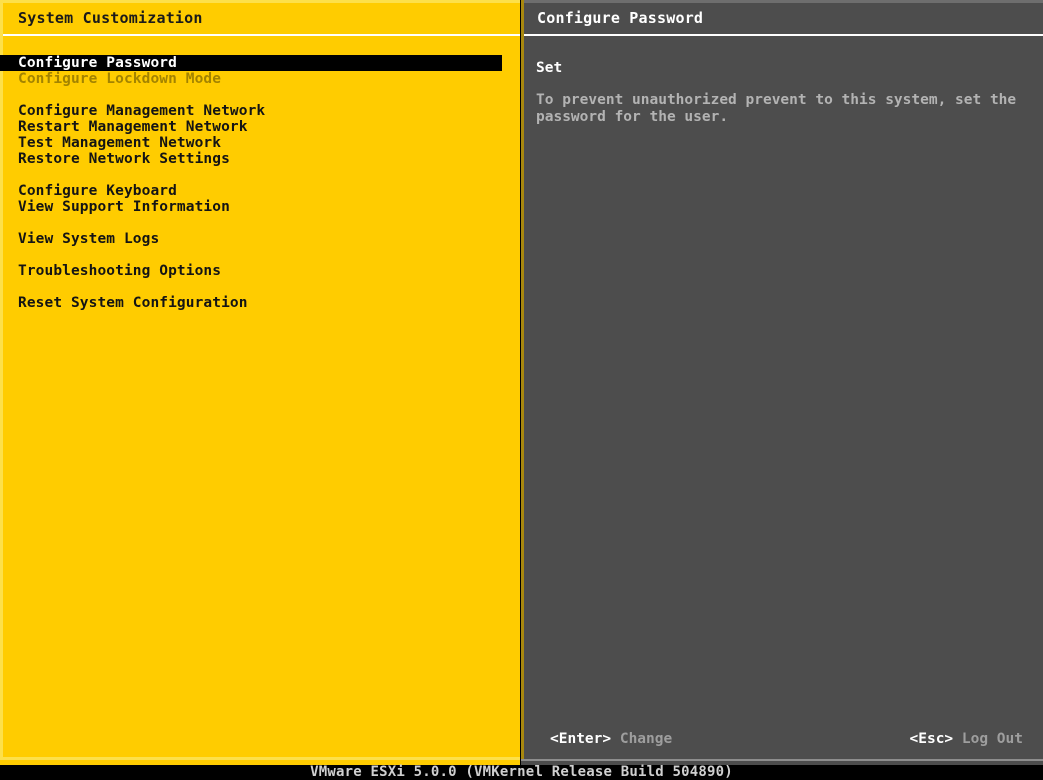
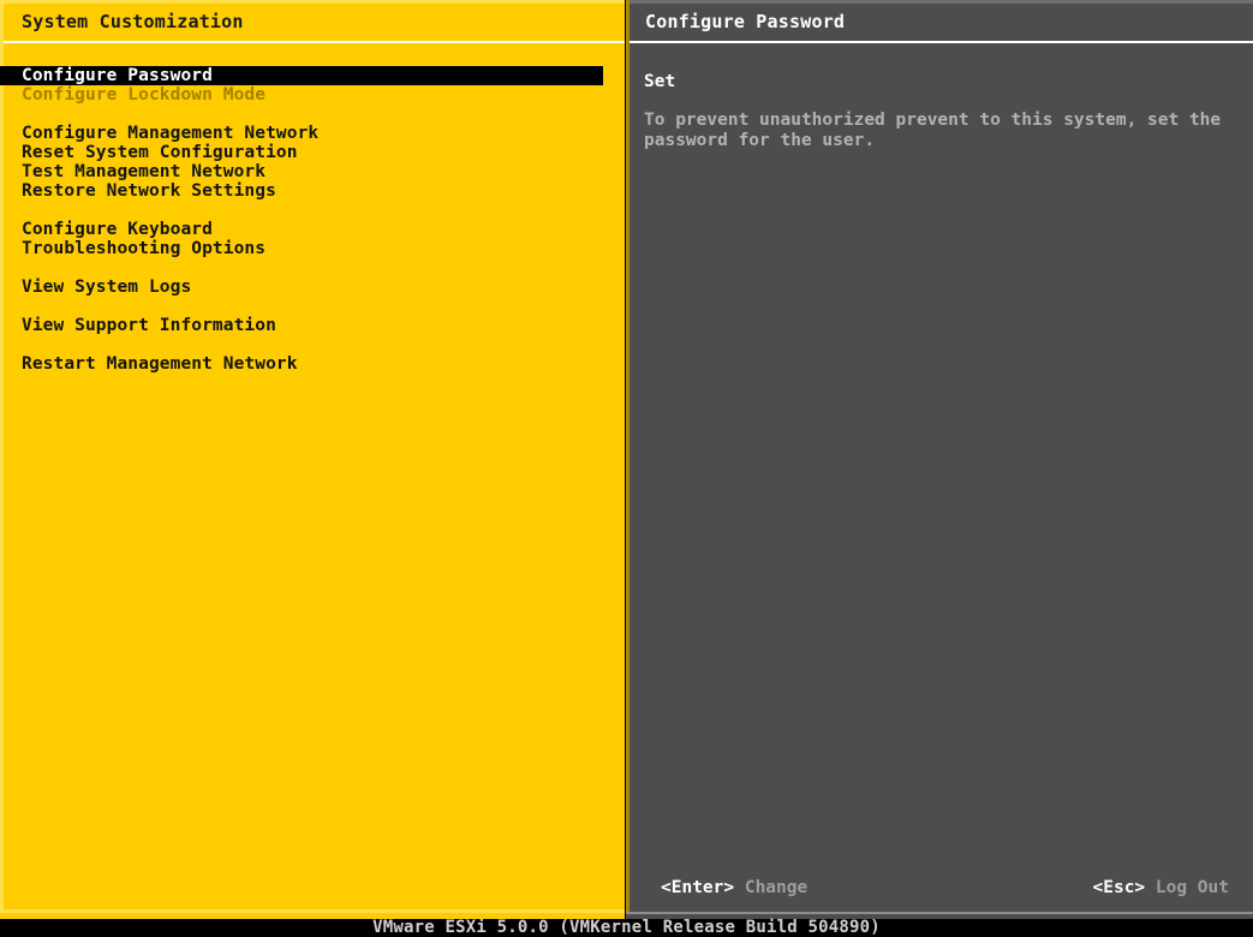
  System Customization
  Configure Password
  Configure Lockdown Mode
  Configure Management Network
- Restart Management Network
+ Reset System Configuration
  Test Management Network
  Restore Network Settings
  Configure Keyboard
- View Support Information
+ Troubleshooting Options
  View System Logs
- Troubleshooting Options
+ View Support Information
- Reset System Configuration
+ Restart Management Network
  Configure Password
  Set
  To prevent unauthorized prevent to this system, set the
  password for the user.
  <Enter> Change
  <Esc> Log Out
  VMware ESXi 5.0.0 (VMKernel Release Build 504890)
